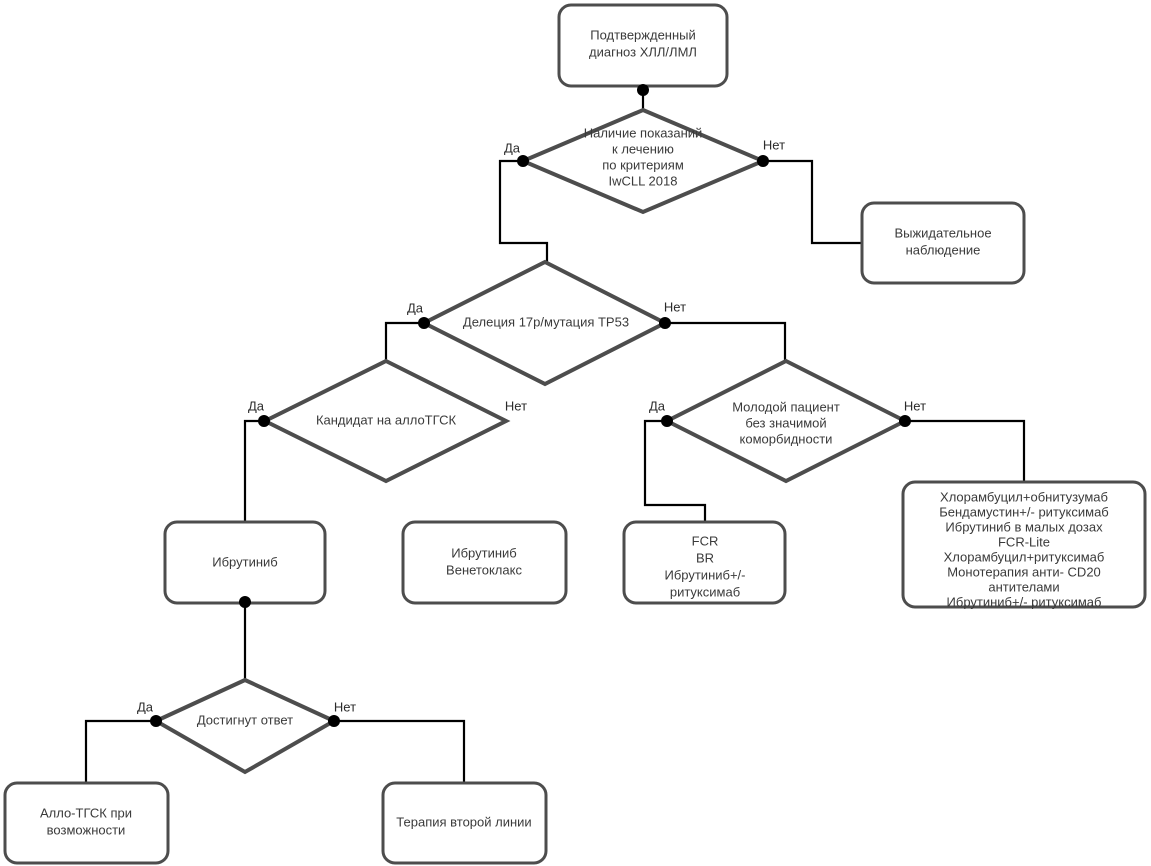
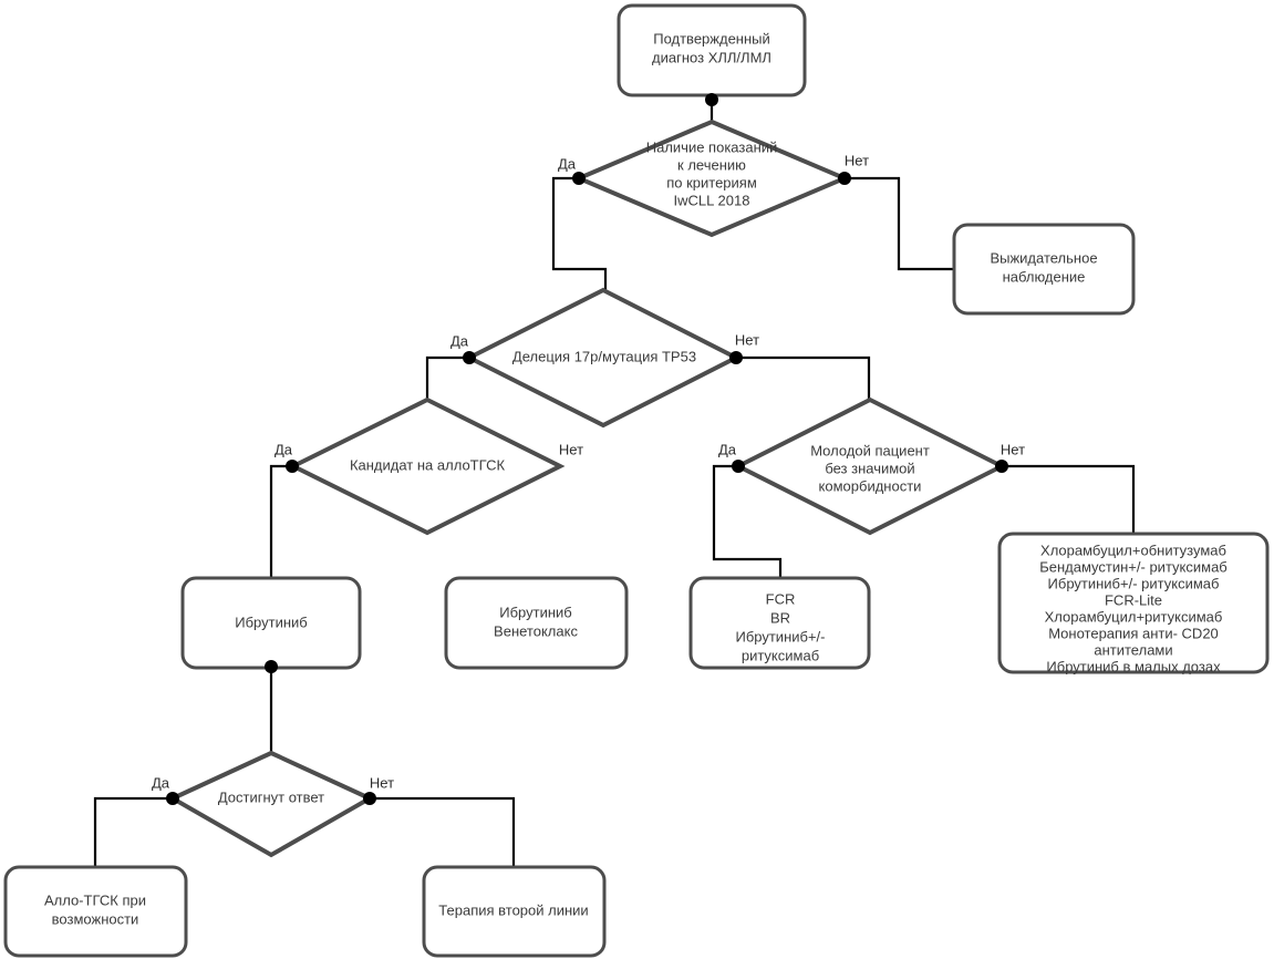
  Подтвержденный
  диагноз ХЛЛ/ЛМЛ
  Наличие показаний
  к лечению
  по критериям
  IwCLL 2018
  Да
  Нет
  Выжидательное
  наблюдение
  Делеция 17p/мутация TP53
  Да
  Нет
  Кандидат на аллоТГСК
  Да
  Нет
  Молодой пациент
  без значимой
  коморбидности
  Да
  Нет
  Ибрутиниб
  Ибрутиниб
  Венетоклакс
  FCR
  BR
  Ибрутиниб+/-
  ритуксимаб
  Хлорамбуцил+обнитузумаб
  Бендамустин+/- ритуксимаб
- Ибрутиниб в малых дозах
+ Ибрутиниб+/- ритуксимаб
  FCR-Lite
  Хлорамбуцил+ритуксимаб
  Монотерапия анти- CD20
  антителами
- Ибрутиниб+/- ритуксимаб
+ Ибрутиниб в малых дозах
  Достигнут ответ
  Да
  Нет
  Алло-ТГСК при
  возможности
  Терапия второй линии
